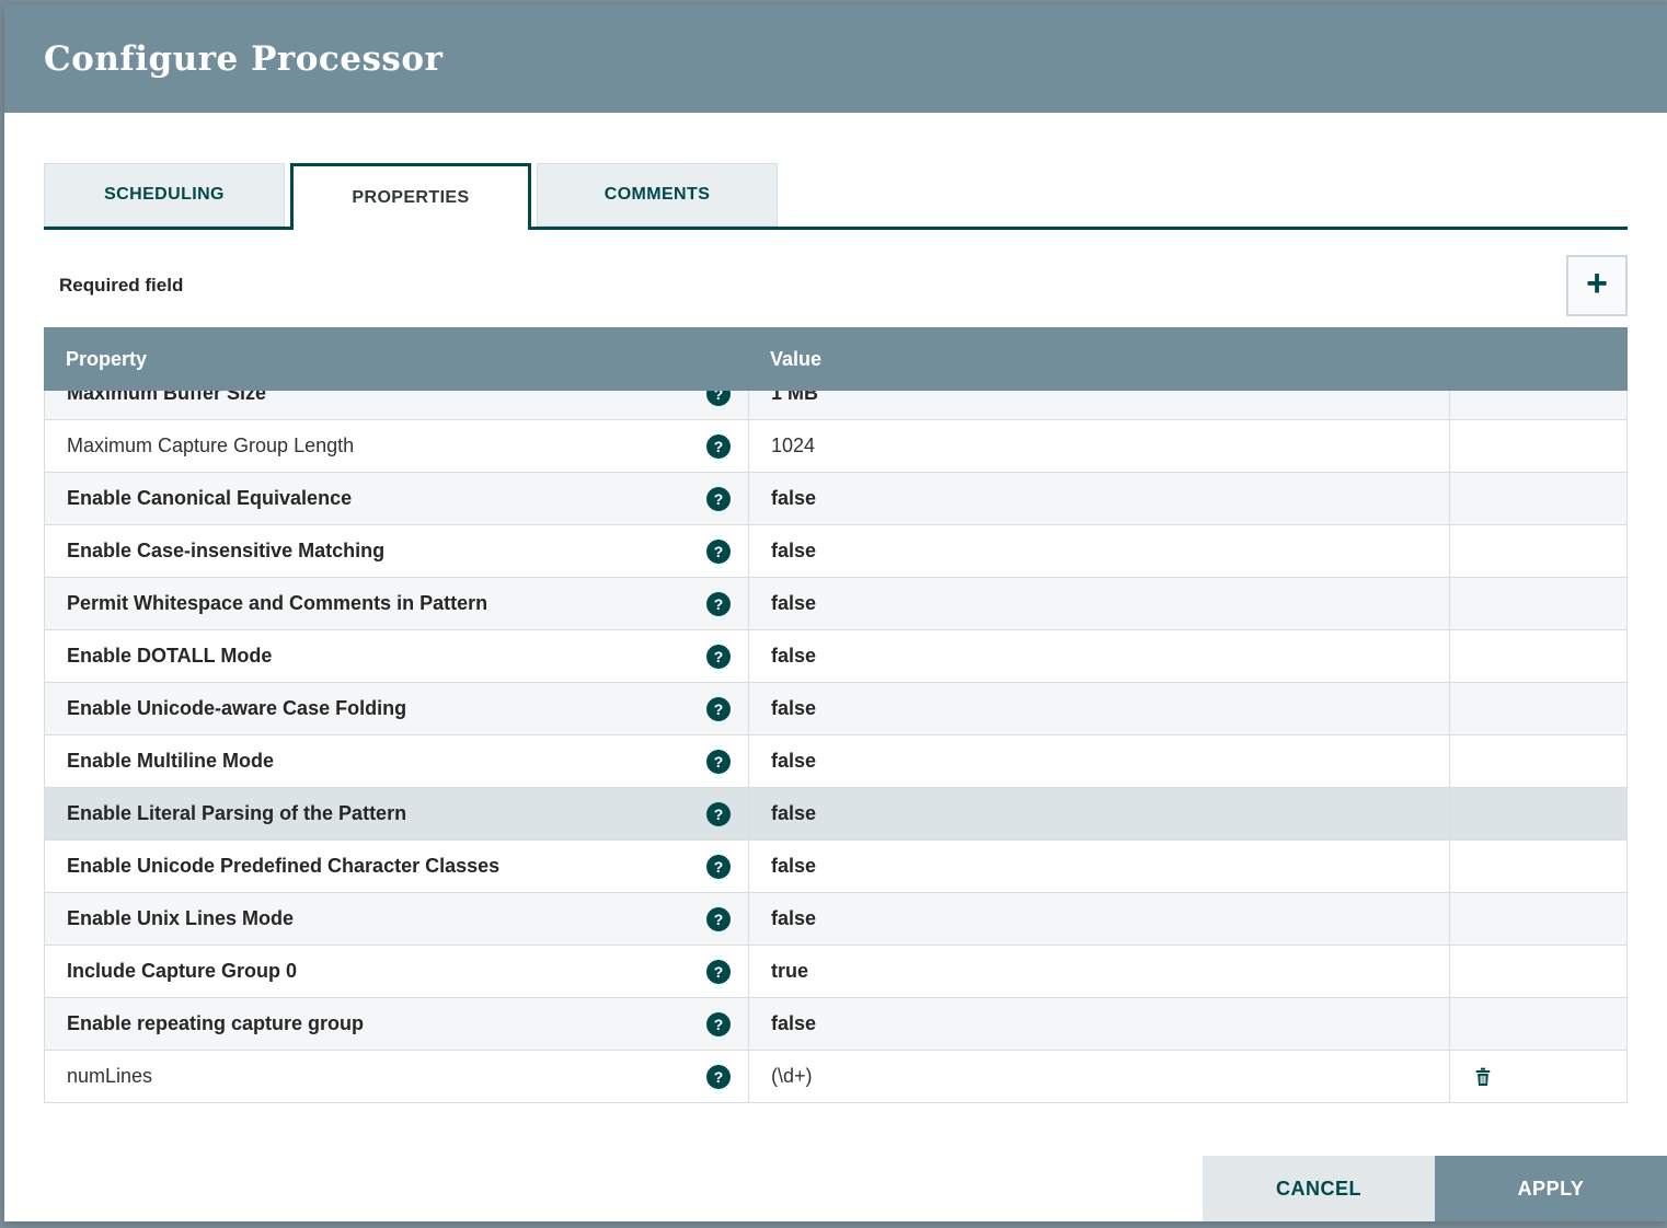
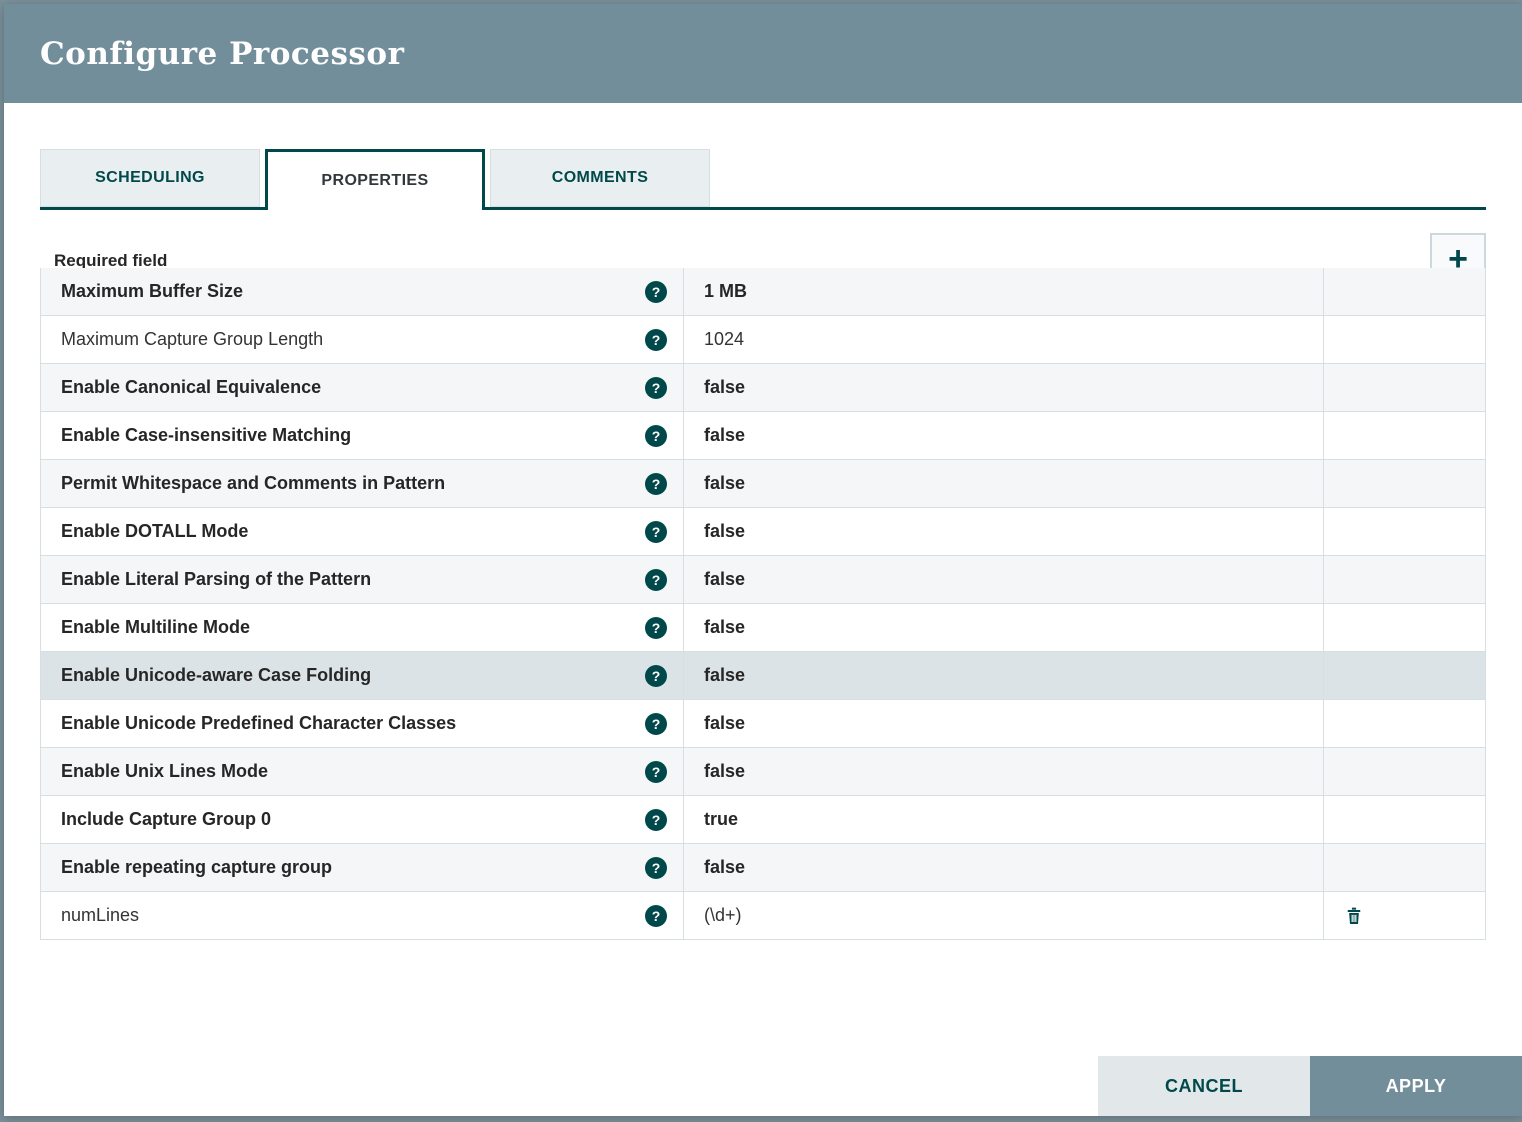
  Configure Processor
  SCHEDULING
  PROPERTIES
  COMMENTS
  Required field
  +
- Property
- Value
  Maximum Buffer Size
  ?
  1 MB
  Maximum Capture Group Length
  ?
  1024
  Enable Canonical Equivalence
  ?
  false
  Enable Case-insensitive Matching
  ?
  false
  Permit Whitespace and Comments in Pattern
  ?
  false
  Enable DOTALL Mode
  ?
  false
- Enable Unicode-aware Case Folding
+ Enable Literal Parsing of the Pattern
  ?
  false
  Enable Multiline Mode
  ?
  false
- Enable Literal Parsing of the Pattern
+ Enable Unicode-aware Case Folding
  ?
  false
  Enable Unicode Predefined Character Classes
  ?
  false
  Enable Unix Lines Mode
  ?
  false
  Include Capture Group 0
  ?
  true
  Enable repeating capture group
  ?
  false
  numLines
  ?
  (\d+)
  CANCEL
  APPLY
